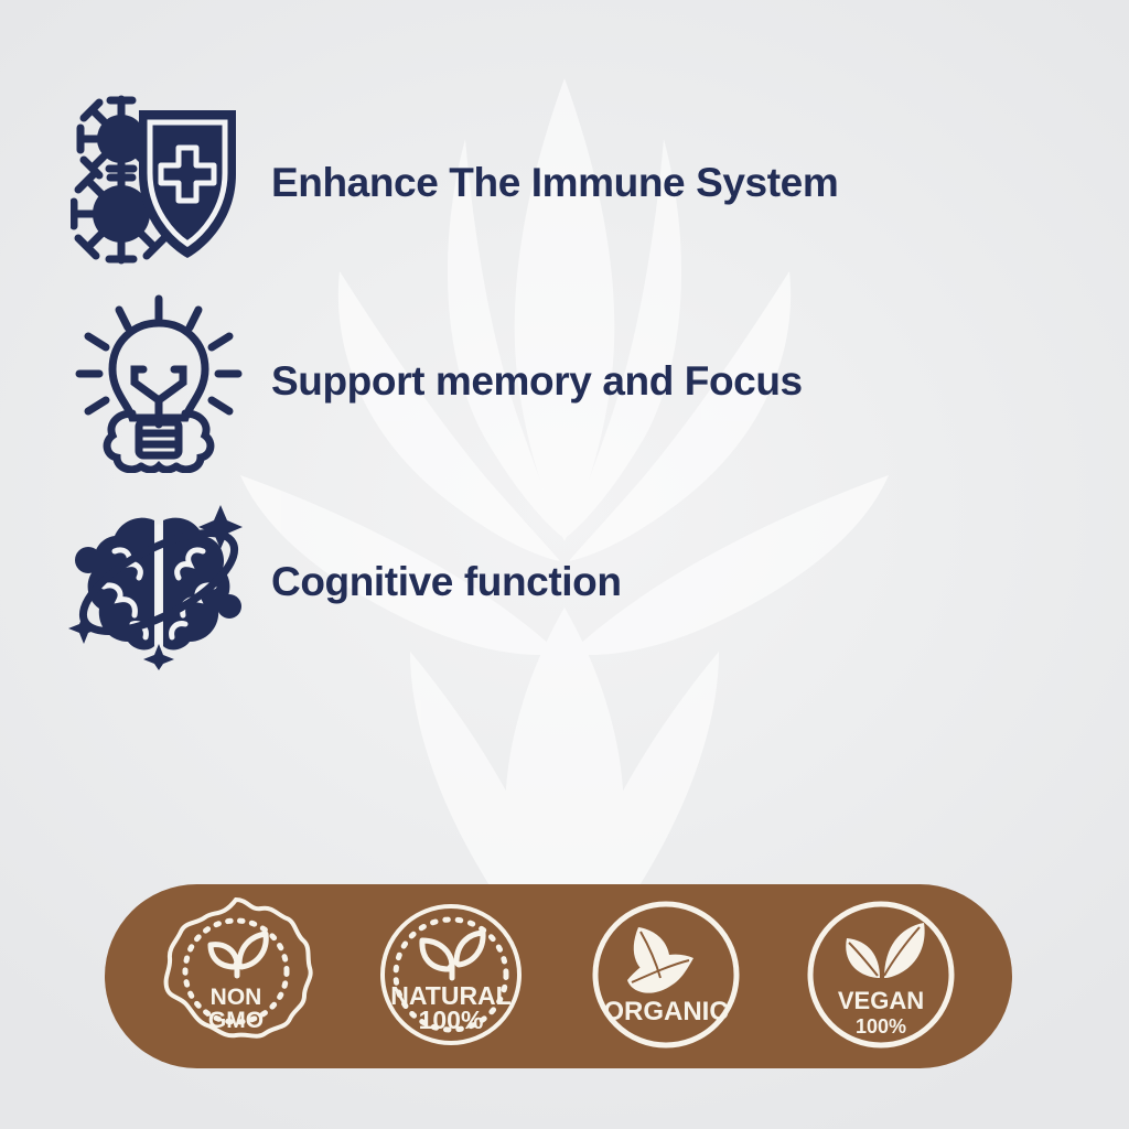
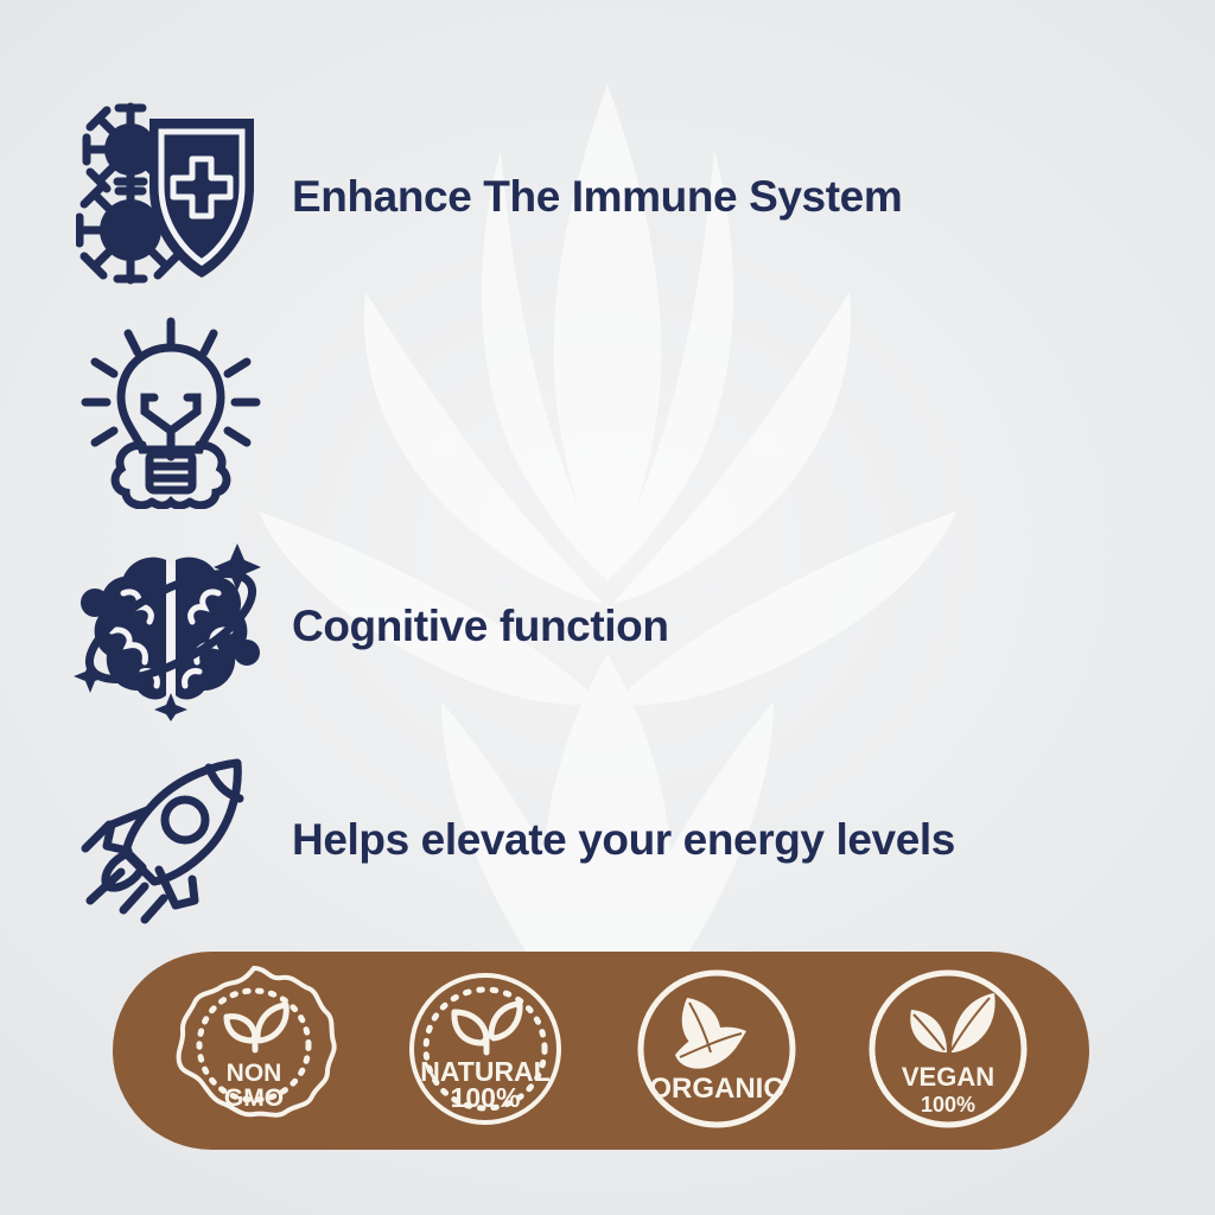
  Enhance The Immune System
- Support memory and Focus
  Cognitive function
+ Helps elevate your energy levels
  NON
  GMO
  NATURAL
  100%
  ORGANIC
  VEGAN
  100%
